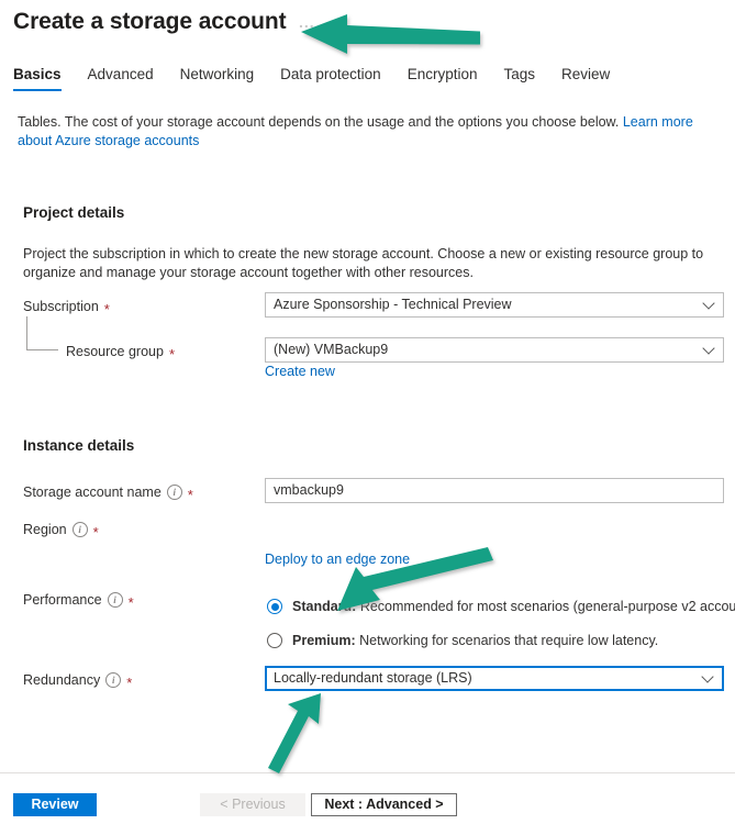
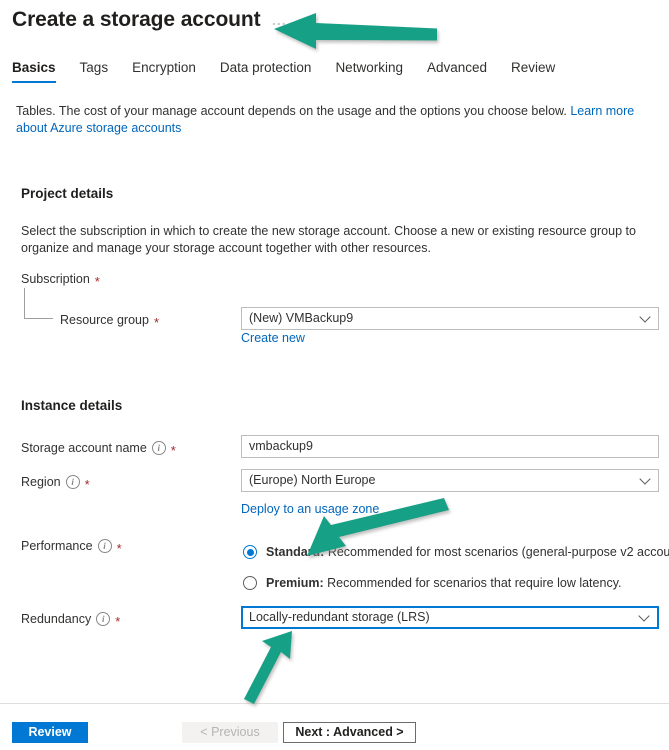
  Create a storage account
  ...
  Basics
- Advanced
+ Tags
- Networking
+ Encryption
  Data protection
- Encryption
+ Networking
- Tags
+ Advanced
  Review
- Tables. The cost of your storage account depends on the usage and the options you choose below. Learn more about Azure storage accounts
+ Tables. The cost of your manage account depends on the usage and the options you choose below. Learn more about Azure storage accounts
  Project details
- Project the subscription in which to create the new storage account. Choose a new or existing resource group to organize and manage your storage account together with other resources.
+ Select the subscription in which to create the new storage account. Choose a new or existing resource group to organize and manage your storage account together with other resources.
  Subscription
  *
- Azure Sponsorship - Technical Preview
  Resource group
  *
  (New) VMBackup9
  Create new
  Instance details
  Storage account name
  i
  *
  vmbackup9
  Region
  i
  *
+ (Europe) North Europe
- Deploy to an edge zone
+ Deploy to an usage zone
  Performance
  i
  *
  Standa Recommended for most scenarios (general-purpose v2 accou
- Premium: Networking for scenarios that require low latency.
+ Premium: Recommended for scenarios that require low latency.
  Redundancy
  i
  *
  Locally-redundant storage (LRS)
  Review
  < Previous
  Next : Advanced >
